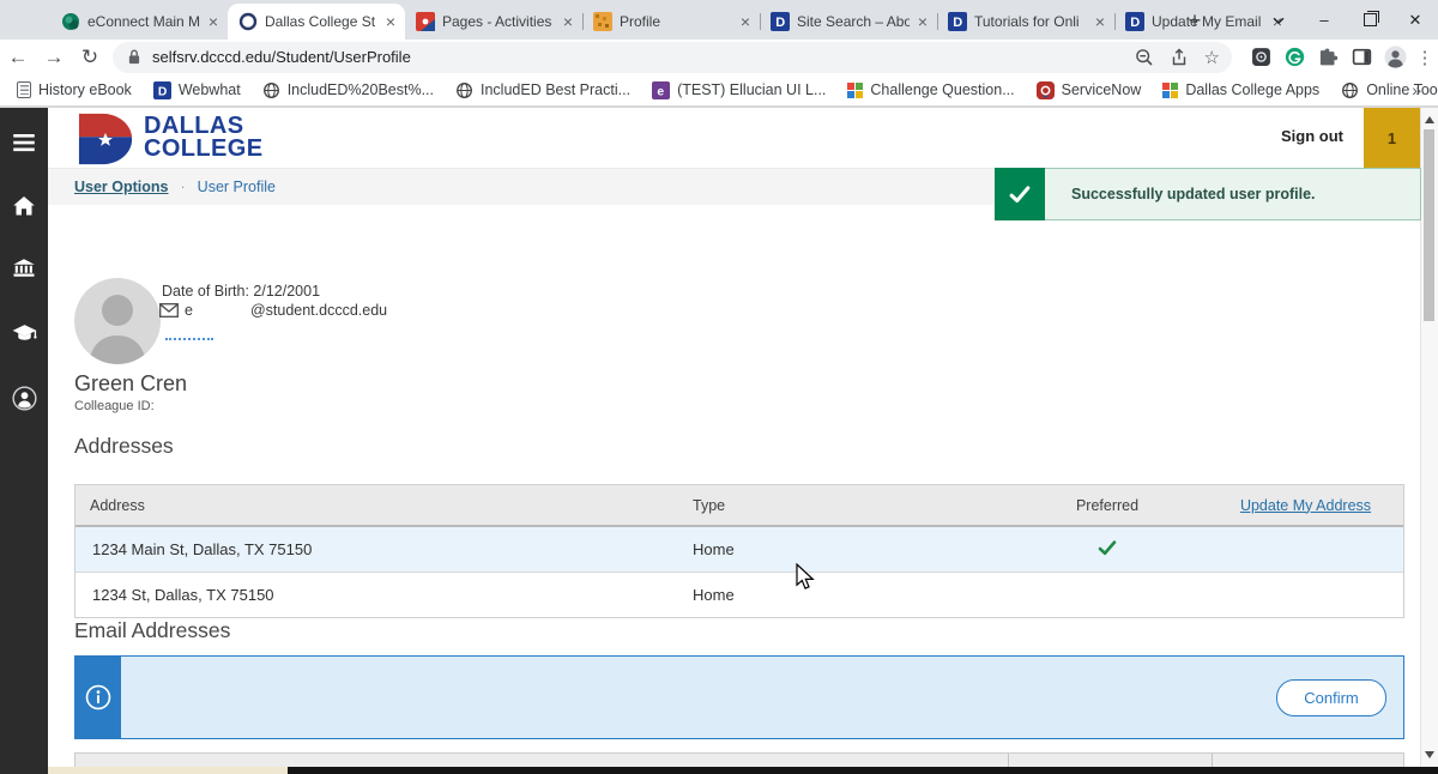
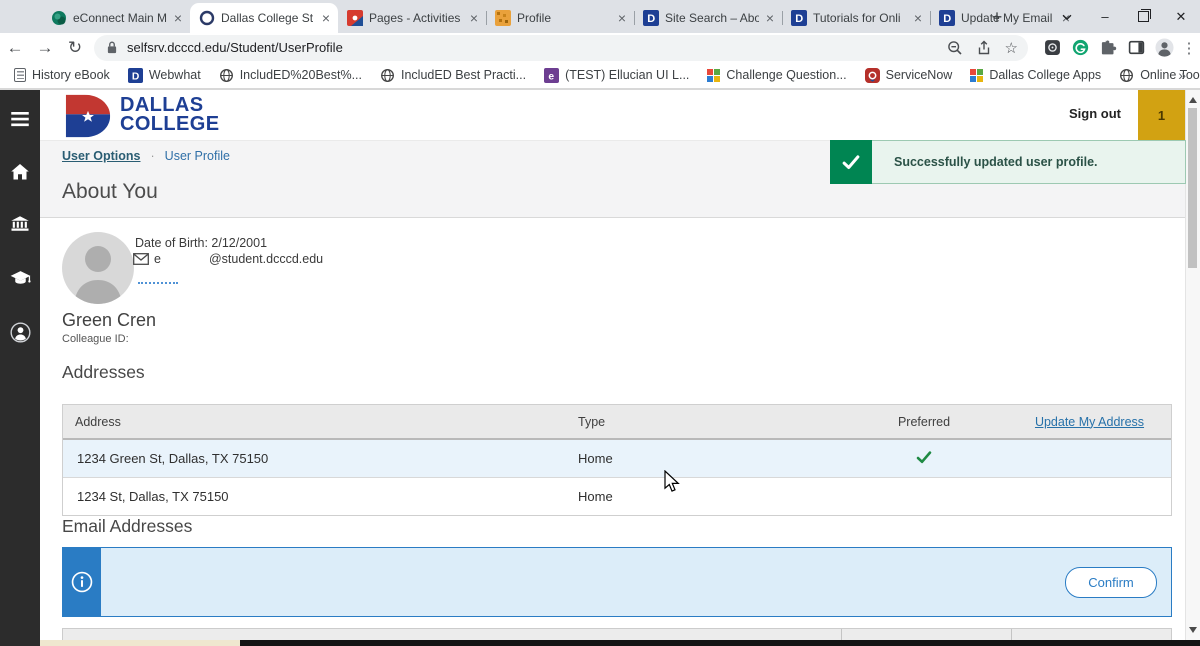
  eConnect Main M
  ×
  Dallas College St
  ×
  Pages - Activities
  ×
  Profile
  ×
  Site Search – Abo
  ×
  Tutorials for Onli
  ×
  Update My Email
  +
  –
  ✕
  ←
  →
  ↻
  selfsrv.dcccd.edu/Student/UserProfile
  ☆
  ⋮
  History eBook
  Webwhat
  IncludED%20Best%...
  IncludED Best Practi...
  (TEST) Ellucian UI L...
  Challenge Question...
  ServiceNow
  Dallas College Apps
  Online Too
  »
  DALLAS
  COLLEGE
  Sign out
  1
  User Options
  ·
  User Profile
+ About You
  Green Cren
  Colleague ID:
  Date of Birth: 2/12/2001
  e
  @student.dcccd.edu
  Addresses
  Address
  Type
  Preferred
  Update My Address
- 1234 Main St, Dallas, TX 75150
+ 1234 Green St, Dallas, TX 75150
  Home
  1234 St, Dallas, TX 75150
  Home
  Email Addresses
  Confirm
  Successfully updated user profile.
